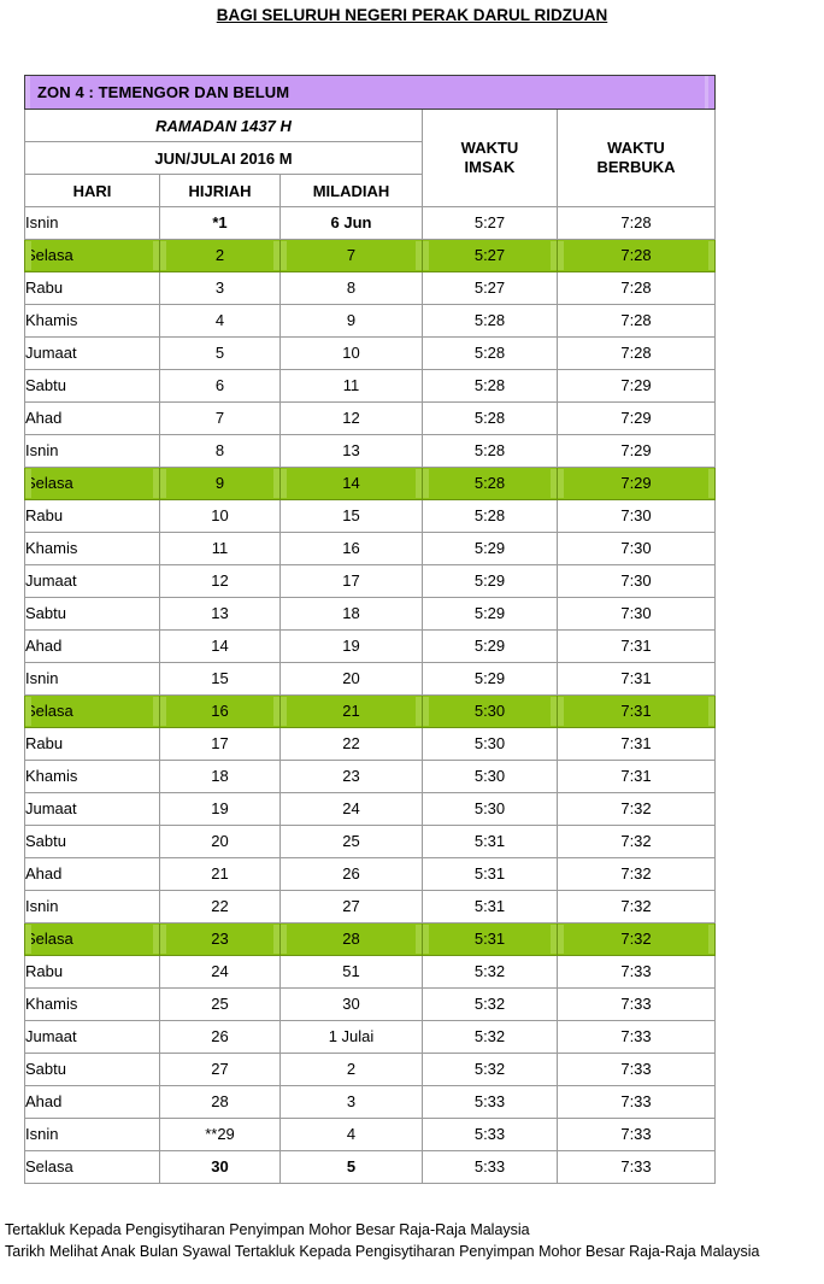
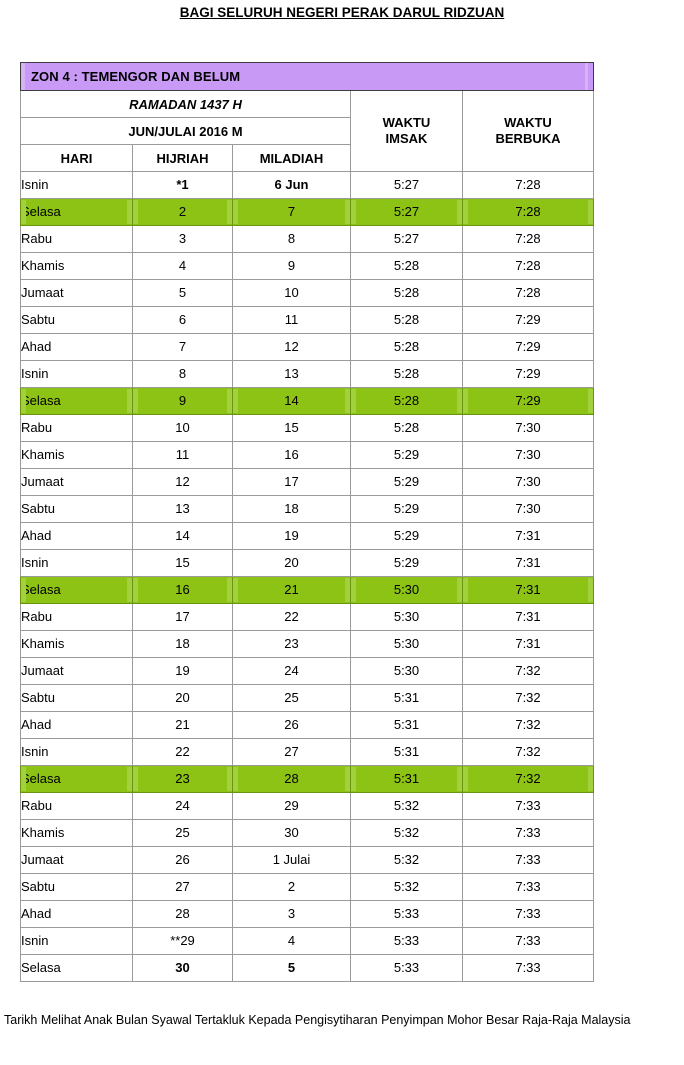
  BAGI SELURUH NEGERI PERAK DARUL RIDZUAN
  ZON 4 : TEMENGOR DAN BELUM
  RAMADAN 1437 H	WAKTU IMSAK	WAKTU BERBUKA
  JUN/JULAI 2016 M
  HARI	HIJRIAH	MILADIAH
  Isnin	*1	6 Jun	5:27	7:28
  Selasa	2	7	5:27	7:28
  Rabu	3	8	5:27	7:28
  Khamis	4	9	5:28	7:28
  Jumaat	5	10	5:28	7:28
  Sabtu	6	11	5:28	7:29
  Ahad	7	12	5:28	7:29
  Isnin	8	13	5:28	7:29
  Selasa	9	14	5:28	7:29
  Rabu	10	15	5:28	7:30
  Khamis	11	16	5:29	7:30
  Jumaat	12	17	5:29	7:30
  Sabtu	13	18	5:29	7:30
  Ahad	14	19	5:29	7:31
  Isnin	15	20	5:29	7:31
  Selasa	16	21	5:30	7:31
  Rabu	17	22	5:30	7:31
  Khamis	18	23	5:30	7:31
  Jumaat	19	24	5:30	7:32
  Sabtu	20	25	5:31	7:32
  Ahad	21	26	5:31	7:32
  Isnin	22	27	5:31	7:32
  Selasa	23	28	5:31	7:32
- Rabu	24	51	5:32	7:33
+ Rabu	24	29	5:32	7:33
  Khamis	25	30	5:32	7:33
  Jumaat	26	1 Julai	5:32	7:33
  Sabtu	27	2	5:32	7:33
  Ahad	28	3	5:33	7:33
  Isnin	**29	4	5:33	7:33
  Selasa	30	5	5:33	7:33
- Tertakluk Kepada Pengisytiharan Penyimpan Mohor Besar Raja-Raja Malaysia
  Tarikh Melihat Anak Bulan Syawal Tertakluk Kepada Pengisytiharan Penyimpan Mohor Besar Raja-Raja Malaysia
